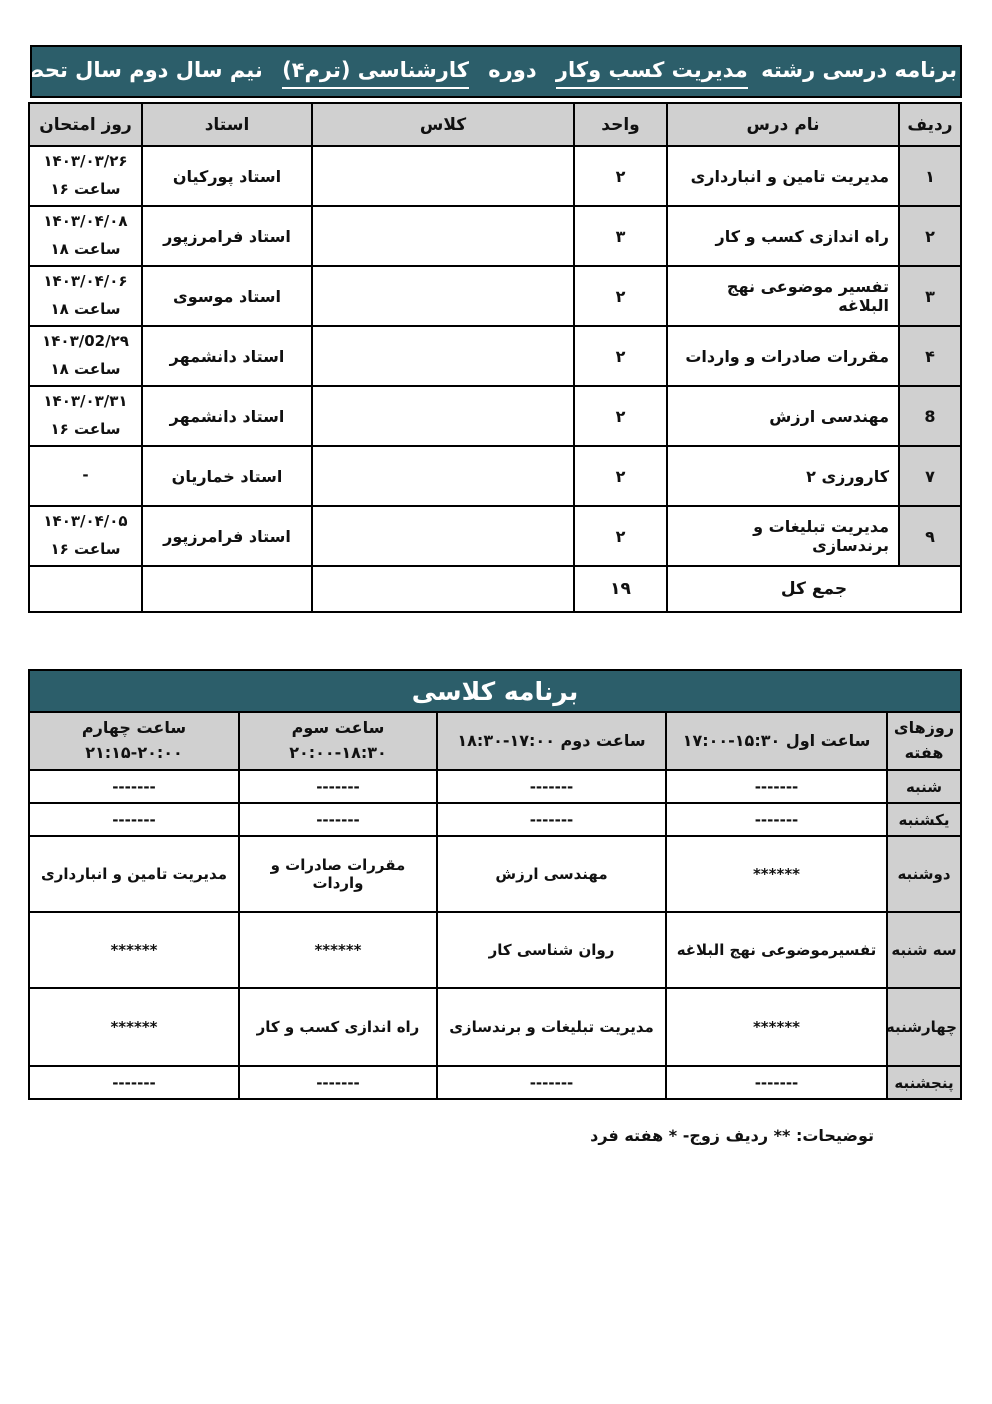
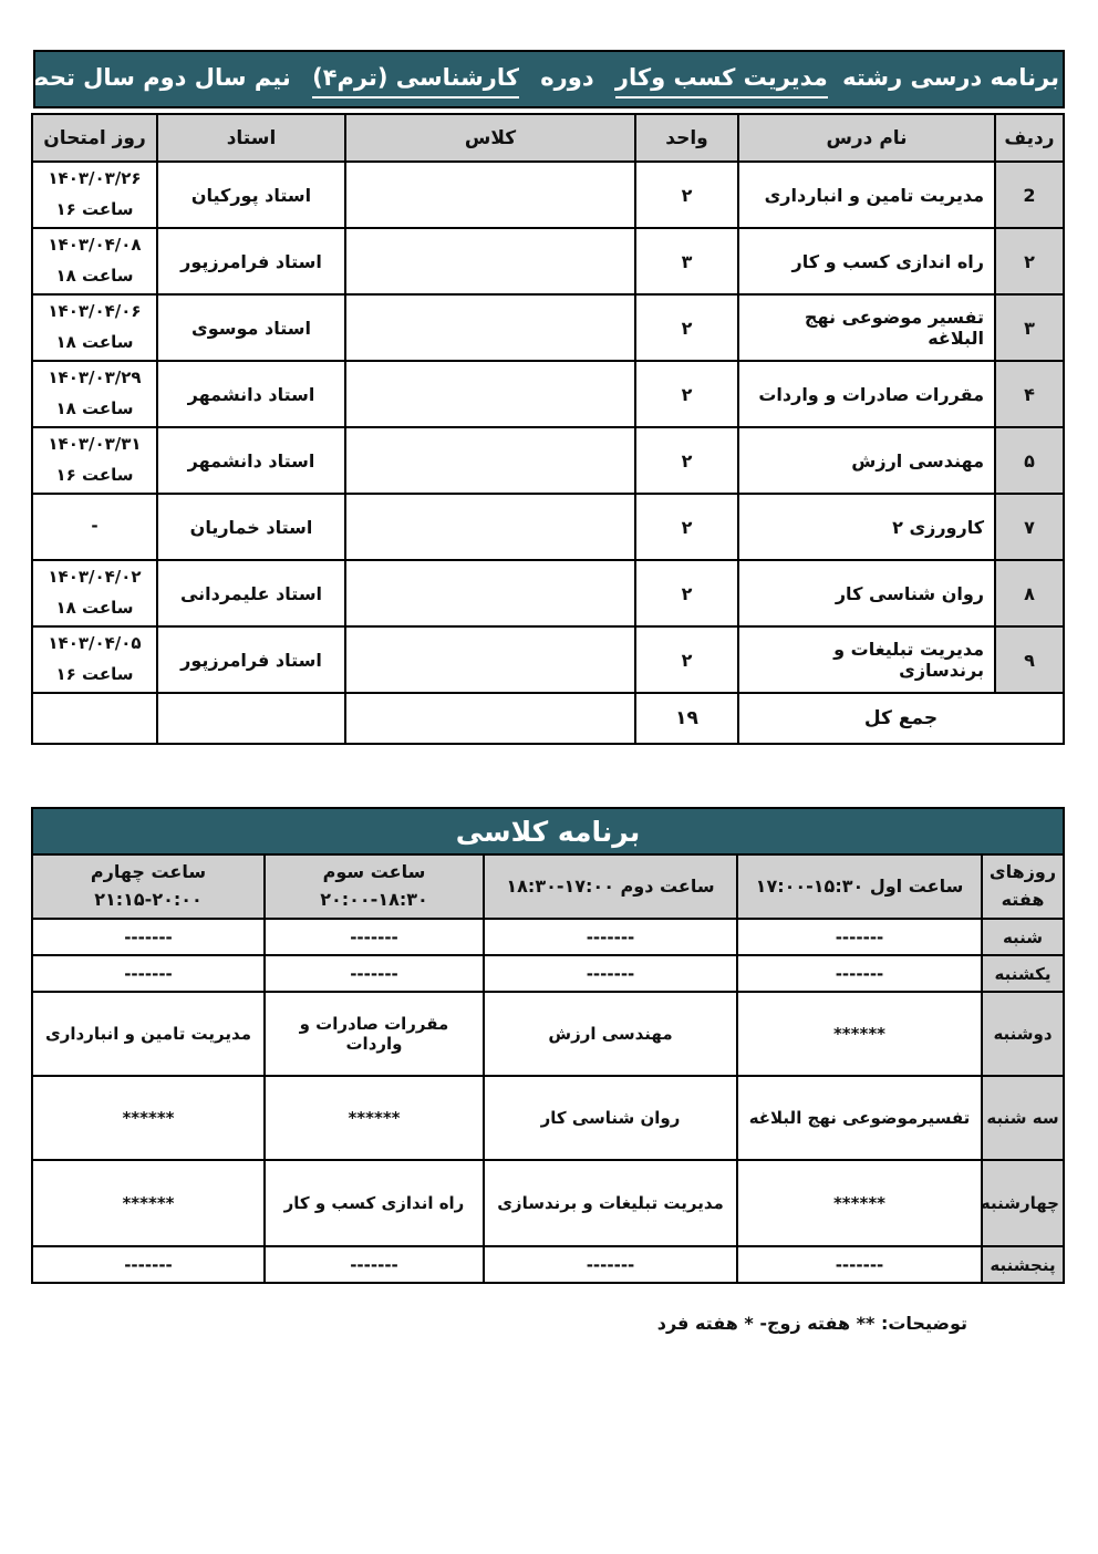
  برنامه درسی رشته مدیریت کسب وکار دوره کارشناسی (ترم۴) نیم سال دوم سال تحص
  ردیف	نام درس	واحد	کلاس	استاد	روز امتحان
- ۱	مدیریت تامین و انبارداری	۲		استاد پورکیان	۱۴۰۳/۰۳/۲۶ ساعت ۱۶
+ 2	مدیریت تامین و انبارداری	۲		استاد پورکیان	۱۴۰۳/۰۳/۲۶ ساعت ۱۶
  ۲	راه اندازی کسب و کار	۳		استاد فرامرزپور	۱۴۰۳/۰۴/۰۸ ساعت ۱۸
  ۳	تفسیر موضوعی نهج البلاغه	۲		استاد موسوی	۱۴۰۳/۰۴/۰۶ ساعت ۱۸
- ۴	مقررات صادرات و واردات	۲		استاد دانشمهر	۱۴۰۳/02/۲۹ ساعت ۱۸
+ ۴	مقررات صادرات و واردات	۲		استاد دانشمهر	۱۴۰۳/۰۳/۲۹ ساعت ۱۸
- 8	مهندسی ارزش	۲		استاد دانشمهر	۱۴۰۳/۰۳/۳۱ ساعت ۱۶
+ ۵	مهندسی ارزش	۲		استاد دانشمهر	۱۴۰۳/۰۳/۳۱ ساعت ۱۶
  ۷	کارورزی ۲	۲		استاد خماریان	-
+ ۸	روان شناسی کار	۲		استاد علیمردانی	۱۴۰۳/۰۴/۰۲ ساعت ۱۸
  ۹	مدیریت تبلیغات و برندسازی	۲		استاد فرامرزپور	۱۴۰۳/۰۴/۰۵ ساعت ۱۶
  جمع کل	۱۹
  برنامه کلاسی
  روزهای هفته	ساعت اول ۱۵:۳۰-۱۷:۰۰	ساعت دوم ۱۷:۰۰-۱۸:۳۰	ساعت سوم ۱۸:۳۰-۲۰:۰۰	ساعت چهارم ۲۰:۰۰-۲۱:۱۵
  شنبه	-------	-------	-------	-------
  یکشنبه	-------	-------	-------	-------
  دوشنبه	******	مهندسی ارزش	مقررات صادرات و واردات	مدیریت تامین و انبارداری
  سه شنبه	تفسیرموضوعی نهج البلاغه	روان شناسی کار	******	******
  چهارشنبه	******	مدیریت تبلیغات و برندسازی	راه اندازی کسب و کار	******
  پنجشنبه	-------	-------	-------	-------
- توضیحات: ** ردیف زوج- * هفته فرد
+ توضیحات: ** هفته زوج- * هفته فرد
